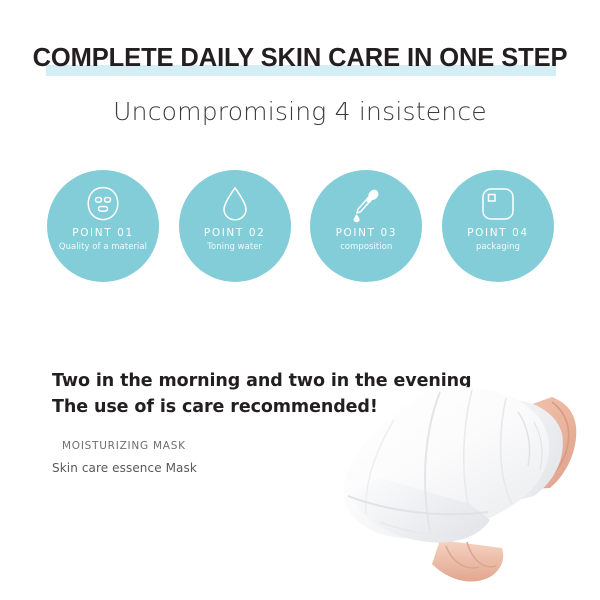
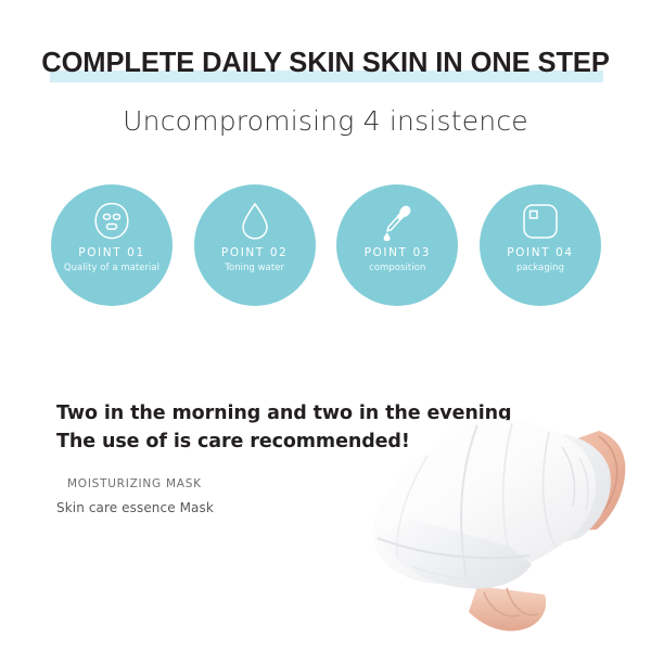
- COMPLETE DAILY SKIN CARE IN ONE STEP
+ COMPLETE DAILY SKIN SKIN IN ONE STEP
  Uncompromising 4 insistence
  POINT 01
  Quality of a material
  POINT 02
  Toning water
  POINT 03
  composition
  POINT 04
  packaging
  Two in the morning and two in the evening
  The use of is care recommended!
  MOISTURIZING MASK
  Skin care essence Mask
